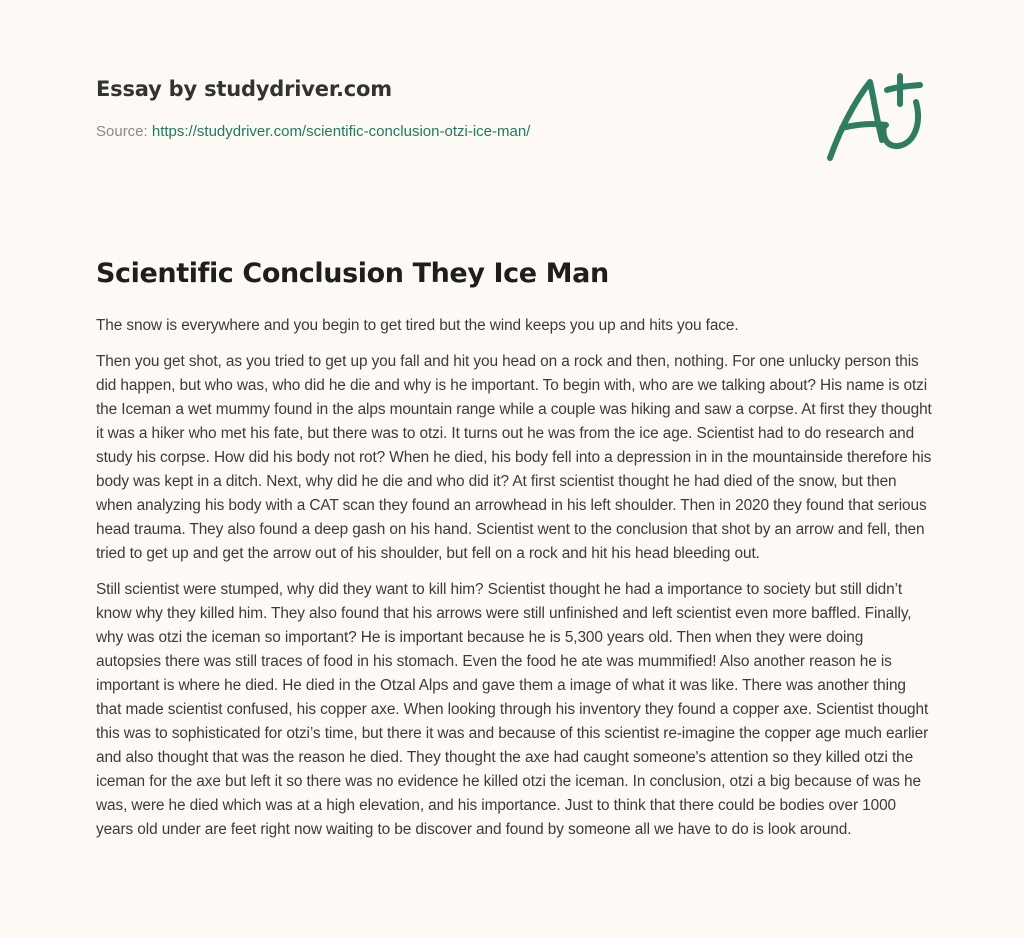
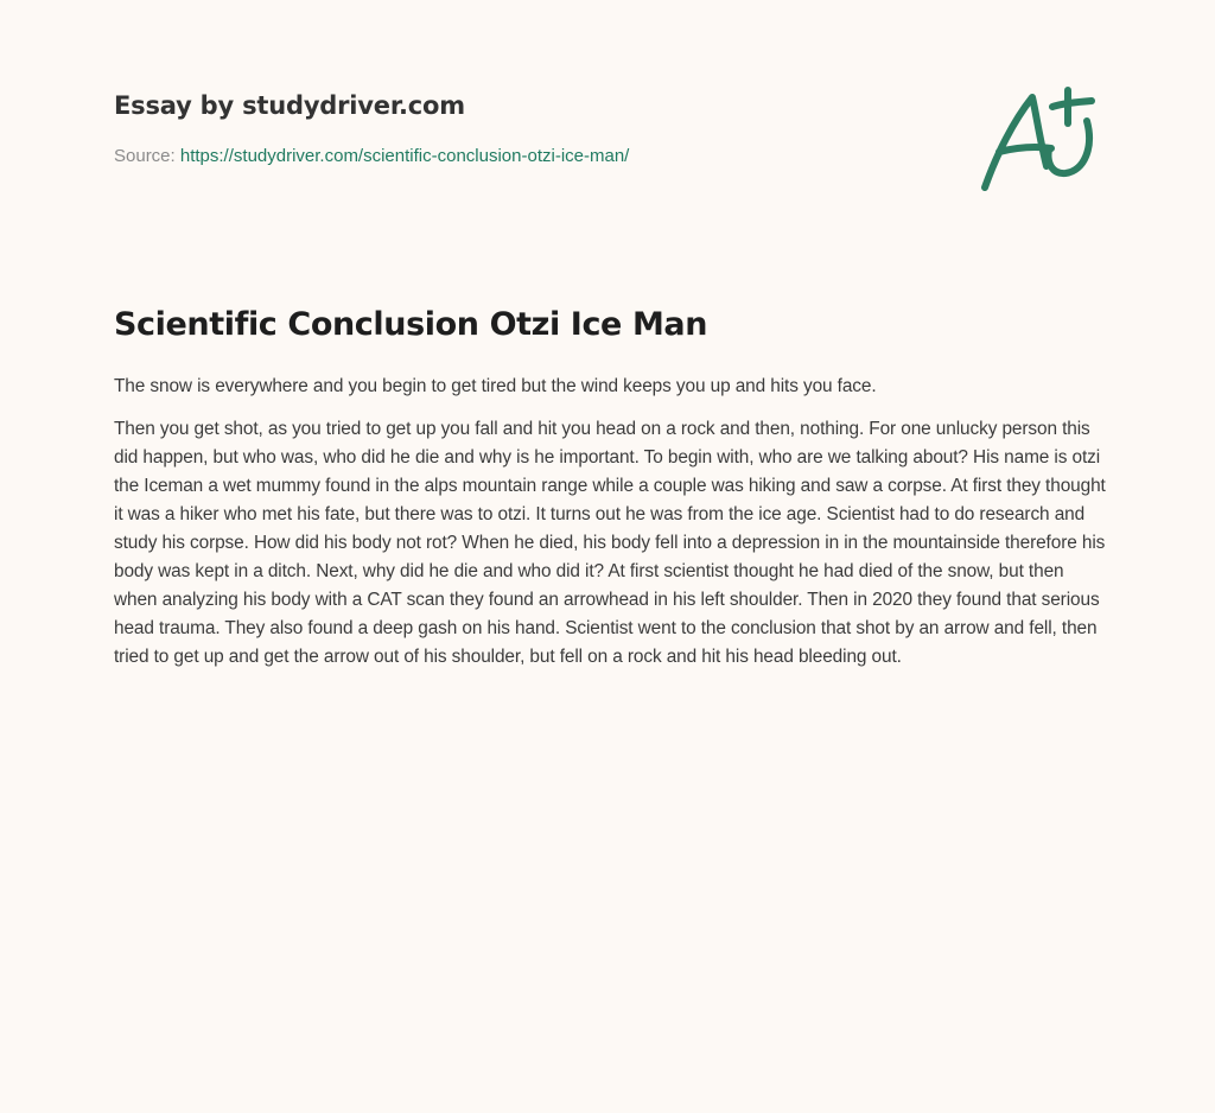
  Essay by studydriver.com
  Source: https://studydriver.com/scientific-conclusion-otzi-ice-man/
- Scientific Conclusion They Ice Man
+ Scientific Conclusion Otzi Ice Man
  The snow is everywhere and you begin to get tired but the wind keeps you up and hits you face.
  Then you get shot, as you tried to get up you fall and hit you head on a rock and then, nothing. For one unlucky person this did happen, but who was, who did he die and why is he important. To begin with, who are we talking about? His name is otzi the Iceman a wet mummy found in the alps mountain range while a couple was hiking and saw a corpse. At first they thought it was a hiker who met his fate, but there was to otzi. It turns out he was from the ice age. Scientist had to do research and study his corpse. How did his body not rot? When he died, his body fell into a depression in in the mountainside therefore his body was kept in a ditch. Next, why did he die and who did it? At first scientist thought he had died of the snow, but then when analyzing his body with a CAT scan they found an arrowhead in his left shoulder. Then in 2020 they found that serious head trauma. They also found a deep gash on his hand. Scientist went to the conclusion that shot by an arrow and fell, then tried to get up and get the arrow out of his shoulder, but fell on a rock and hit his head bleeding out.
- Still scientist were stumped, why did they want to kill him? Scientist thought he had a importance to society but still didn’t know why they killed him. They also found that his arrows were still unfinished and left scientist even more baffled. Finally, why was otzi the iceman so important? He is important because he is 5,300 years old. Then when they were doing autopsies there was still traces of food in his stomach. Even the food he ate was mummified! Also another reason he is important is where he died. He died in the Otzal Alps and gave them a image of what it was like. There was another thing that made scientist confused, his copper axe. When looking through his inventory they found a copper axe. Scientist thought this was to sophisticated for otzi’s time, but there it was and because of this scientist re-imagine the copper age much earlier and also thought that was the reason he died. They thought the axe had caught someone's attention so they killed otzi the iceman for the axe but left it so there was no evidence he killed otzi the iceman. In conclusion, otzi a big because of was he was, were he died which was at a high elevation, and his importance. Just to think that there could be bodies over 1000 years old under are feet right now waiting to be discover and found by someone all we have to do is look around.
